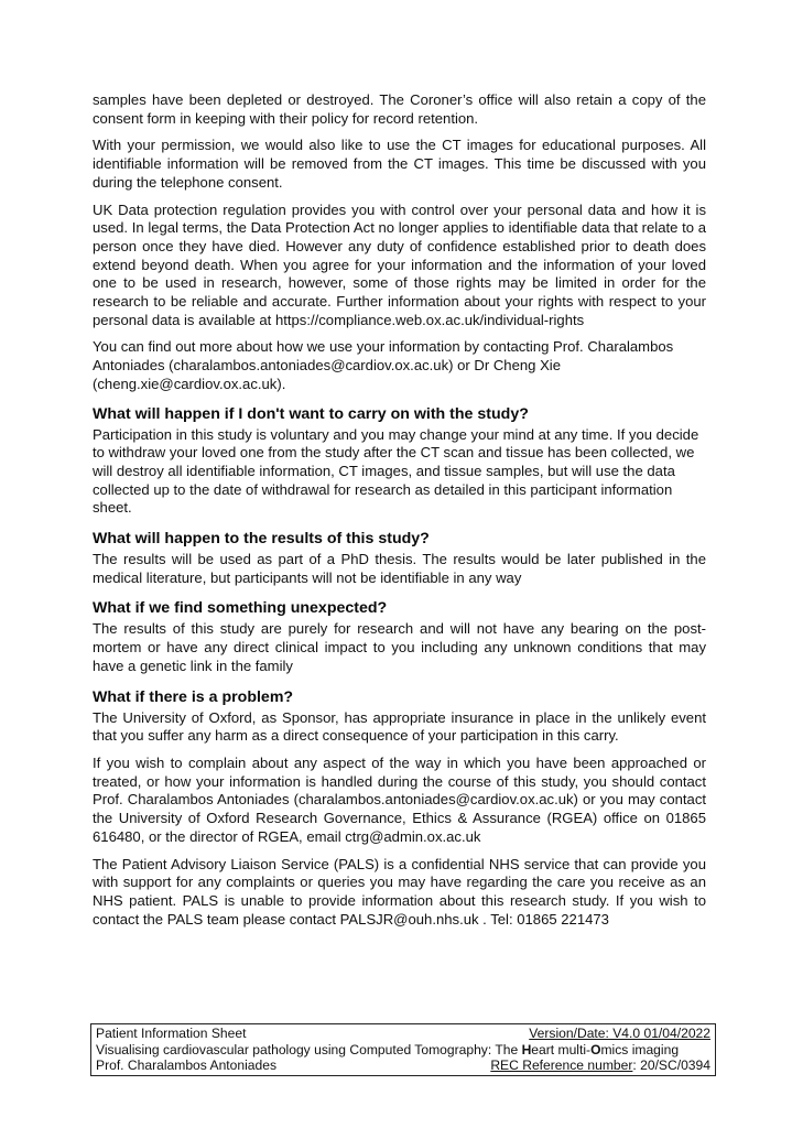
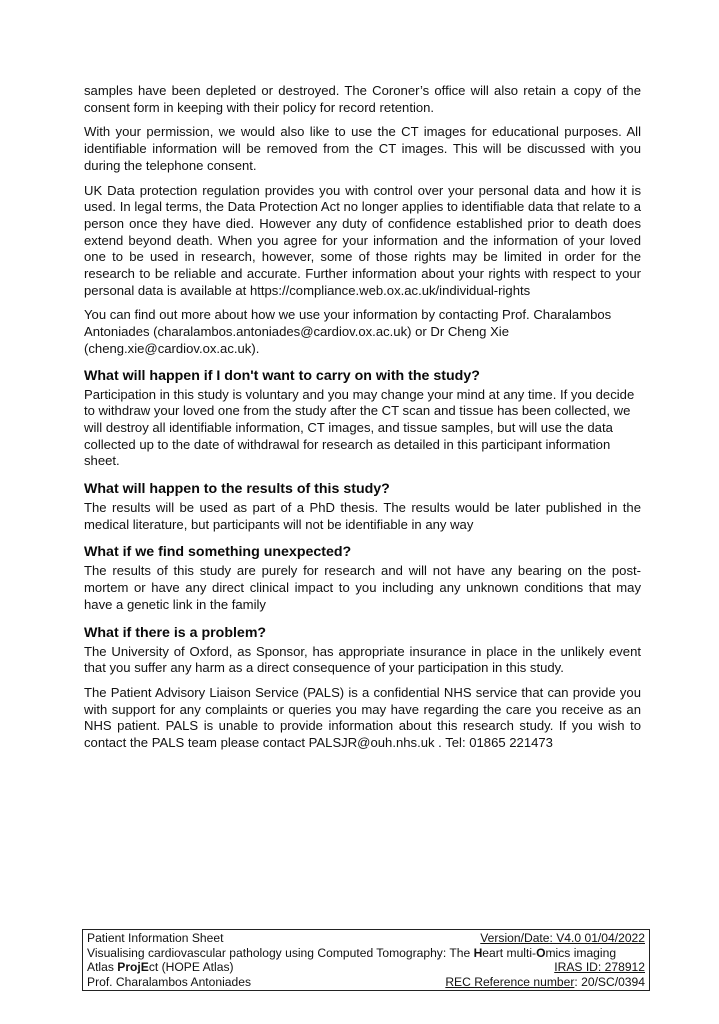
  samples have been depleted or destroyed. The Coroner’s office will also retain a copy of the consent form in keeping with their policy for record retention.
- With your permission, we would also like to use the CT images for educational purposes. All identifiable information will be removed from the CT images. This time be discussed with you during the telephone consent.
+ With your permission, we would also like to use the CT images for educational purposes. All identifiable information will be removed from the CT images. This will be discussed with you during the telephone consent.
  UK Data protection regulation provides you with control over your personal data and how it is used. In legal terms, the Data Protection Act no longer applies to identifiable data that relate to a person once they have died. However any duty of confidence established prior to death does extend beyond death. When you agree for your information and the information of your loved one to be used in research, however, some of those rights may be limited in order for the research to be reliable and accurate. Further information about your rights with respect to your personal data is available at https://compliance.web.ox.ac.uk/individual-rights
  You can find out more about how we use your information by contacting Prof. Charalambos Antoniades (charalambos.antoniades@cardiov.ox.ac.uk) or Dr Cheng Xie (cheng.xie@cardiov.ox.ac.uk).
  What will happen if I don't want to carry on with the study?
  Participation in this study is voluntary and you may change your mind at any time. If you decide to withdraw your loved one from the study after the CT scan and tissue has been collected, we will destroy all identifiable information, CT images, and tissue samples, but will use the data collected up to the date of withdrawal for research as detailed in this participant information sheet.
  What will happen to the results of this study?
  The results will be used as part of a PhD thesis. The results would be later published in the medical literature, but participants will not be identifiable in any way
  What if we find something unexpected?
  The results of this study are purely for research and will not have any bearing on the post-mortem or have any direct clinical impact to you including any unknown conditions that may have a genetic link in the family
  What if there is a problem?
- The University of Oxford, as Sponsor, has appropriate insurance in place in the unlikely event that you suffer any harm as a direct consequence of your participation in this carry.
+ The University of Oxford, as Sponsor, has appropriate insurance in place in the unlikely event that you suffer any harm as a direct consequence of your participation in this study.
- If you wish to complain about any aspect of the way in which you have been approached or treated, or how your information is handled during the course of this study, you should contact Prof. Charalambos Antoniades (charalambos.antoniades@cardiov.ox.ac.uk) or you may contact the University of Oxford Research Governance, Ethics & Assurance (RGEA) office on 01865 616480, or the director of RGEA, email ctrg@admin.ox.ac.uk
  The Patient Advisory Liaison Service (PALS) is a confidential NHS service that can provide you with support for any complaints or queries you may have regarding the care you receive as an NHS patient. PALS is unable to provide information about this research study. If you wish to contact the PALS team please contact PALSJR@ouh.nhs.uk . Tel: 01865 221473
  Patient Information Sheet
  Version/Date: V4.0 01/04/2022
  Visualising cardiovascular pathology using Computed Tomography: The Heart multi-Omics imaging
+ Atlas ProjEct (HOPE Atlas)
+ IRAS ID: 278912
  Prof. Charalambos Antoniades
  REC Reference number: 20/SC/0394
